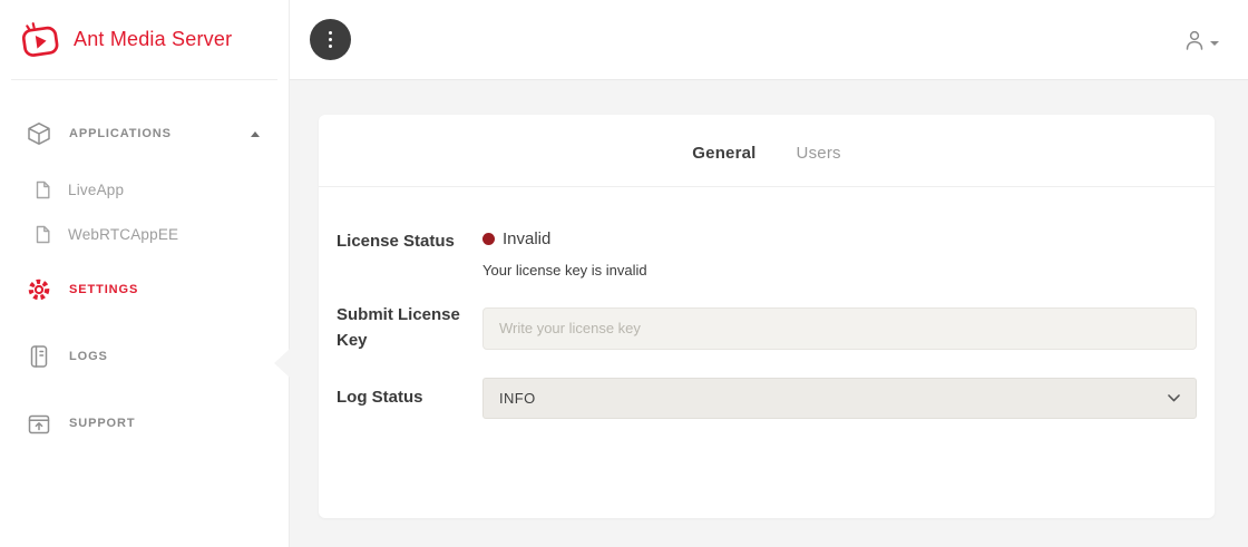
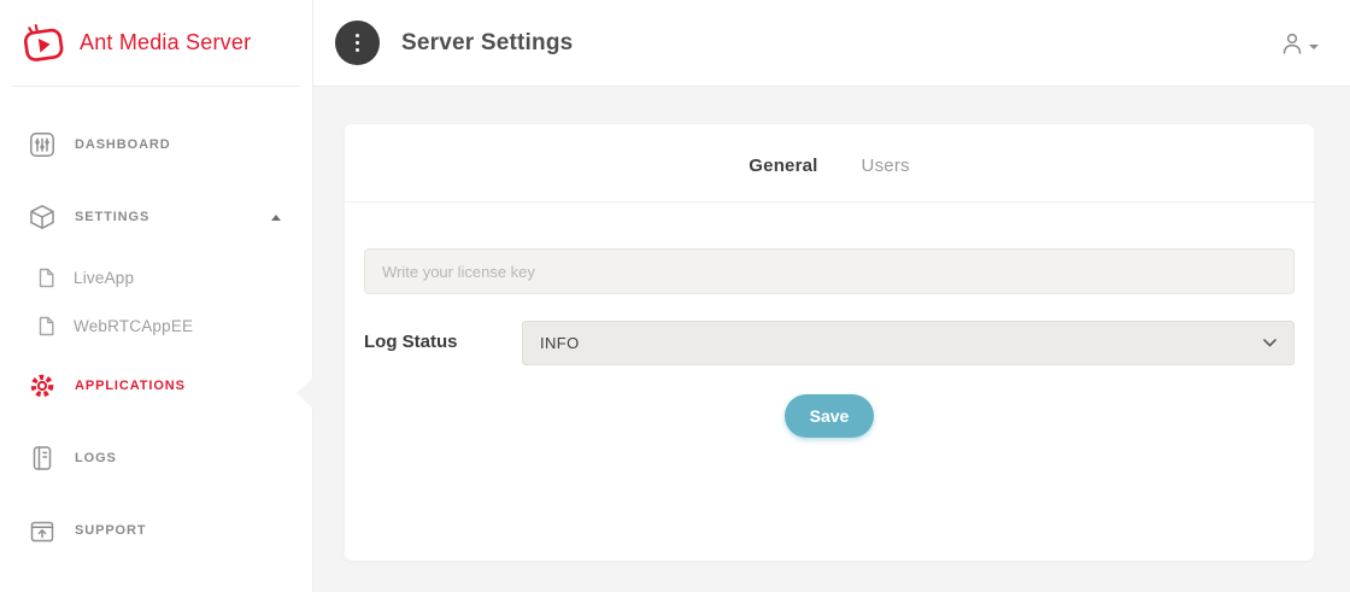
  Ant Media Server
+ DASHBOARD
- APPLICATIONS
+ SETTINGS
  LiveApp
  WebRTCAppEE
- SETTINGS
+ APPLICATIONS
  LOGS
  SUPPORT
+ Server Settings
  General
  Users
- License Status
- Invalid
- Your license key is invalid
- Submit License Key
  Write your license key
  Log Status
  INFO
+ Save
